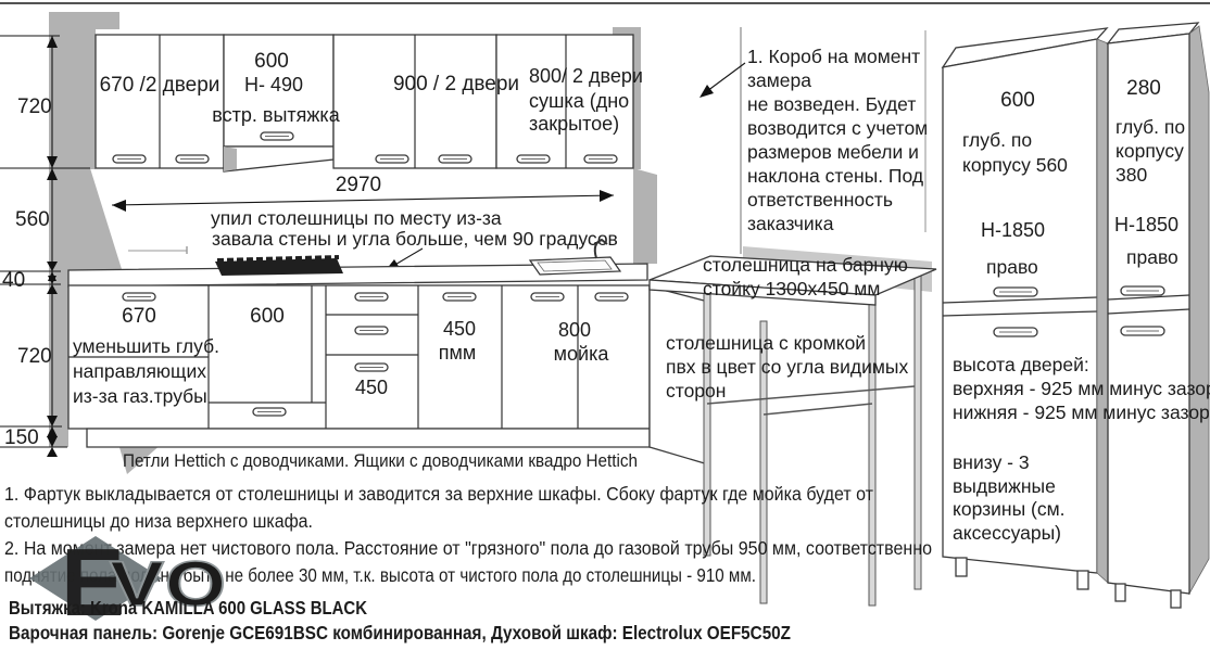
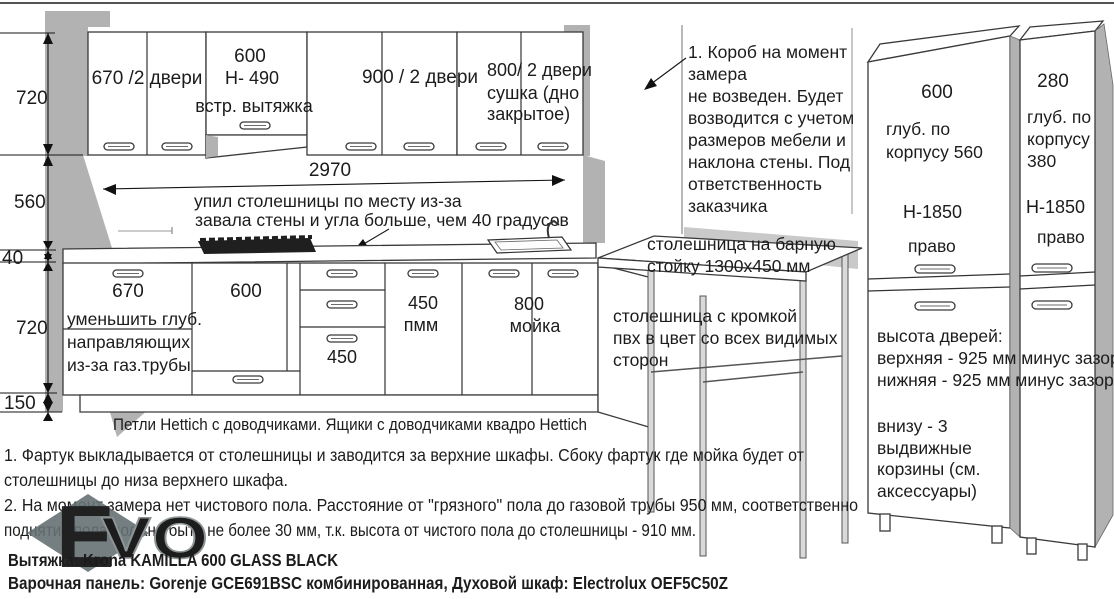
  670 /2 двери
  600
  H- 490
  встр. вытяжка
  900 / 2 двери
  800/ 2 двери
  сушка (дно
  закрытое)
  720
  560
  40
  720
  150
  2970
  упил столешницы по месту из-за
- завала стены и угла больше, чем 90 градусов
+ завала стены и угла больше, чем 40 градусов
  670
  уменьшить глуб.
  направляющих
  из-за газ.трубы
  600
  450
  450
  пмм
  800
  мойка
  1. Короб на момент
  замера
  не возведен. Будет
  возводится с учетом
  размеров мебели и
  наклона стены. Под
  ответственность
  заказчика
  столешница на барную
  стойку 1300х450 мм
  столешница с кромкой
- пвх в цвет со угла видимых
+ пвх в цвет со всех видимых
  сторон
  600
  глуб. по
  корпусу 560
  H-1850
  право
  280
  глуб. по
  корпусу
  380
  H-1850
  право
  высота дверей:
  верхняя - 925 мм минус зазо
  нижняя - 925 мм минус зазор
  внизу - 3
  выдвижные
  корзины (см.
  аксессуары)
  Петли Hettich с доводчиками. Ящики с доводчиками квадро Hettich
  1. Фартук выкладывается от столешницы и заводится за верхние шкафы. Сбоку фартук где мойка будет от
  столешницы до низа верхнего шкафа.
  2. На мо замера нет чистового пола. Расстояние от "грязного" пола до газовой трубы 950 мм, соответственно
  подно быть не более 30 мм, т.к. высота от чистого пола до столешницы - 910 мм.
  E
  V
  O
  Вытяжка: Krona KAMILLA 600 GLASS BLACK
